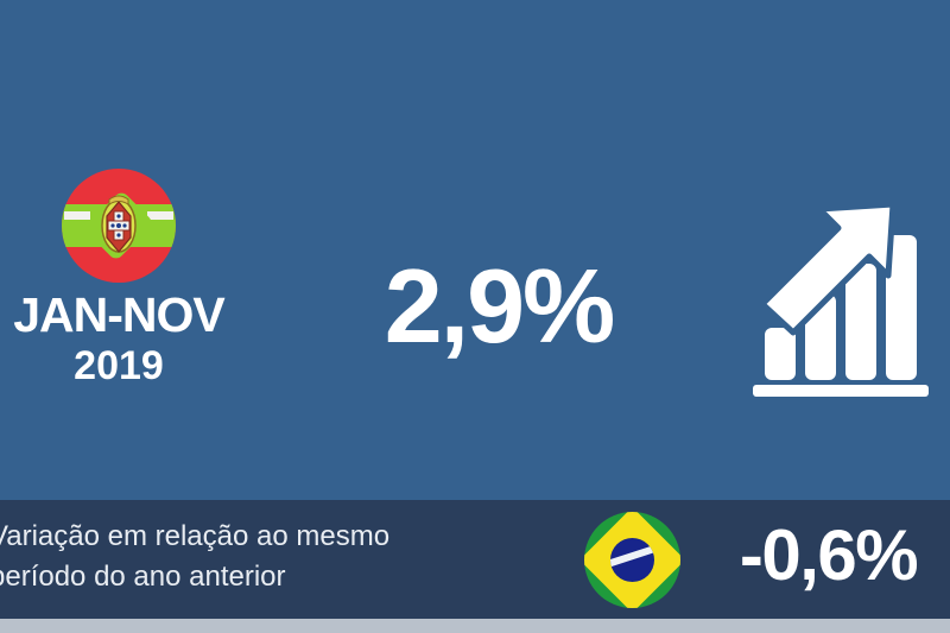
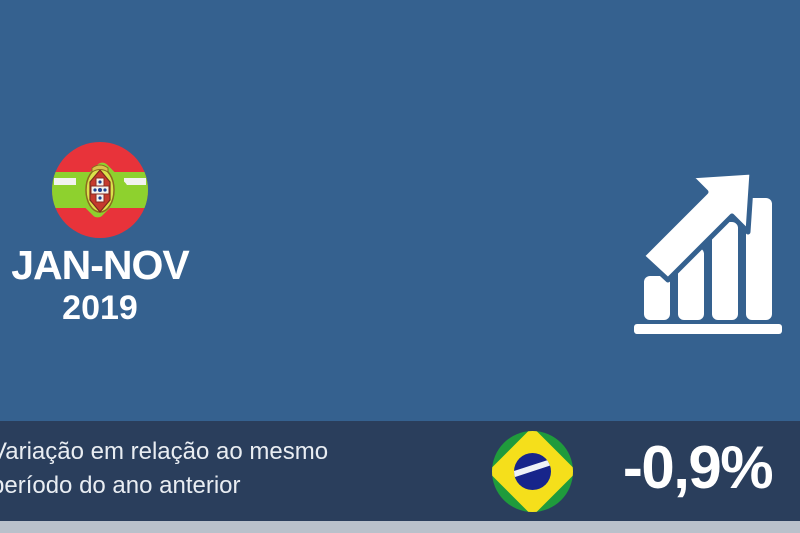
  JAN-NOV
  2019
- 2,9%
  ariação em relação ao mesmo
  eríodo do ano anterior
- -0,6%
+ -0,9%
